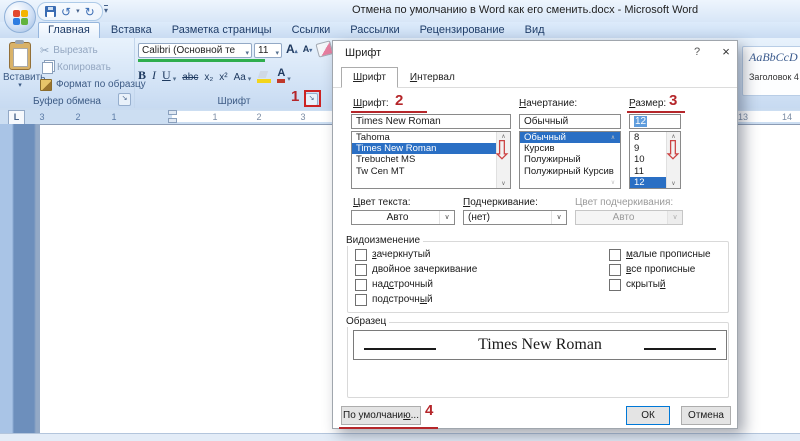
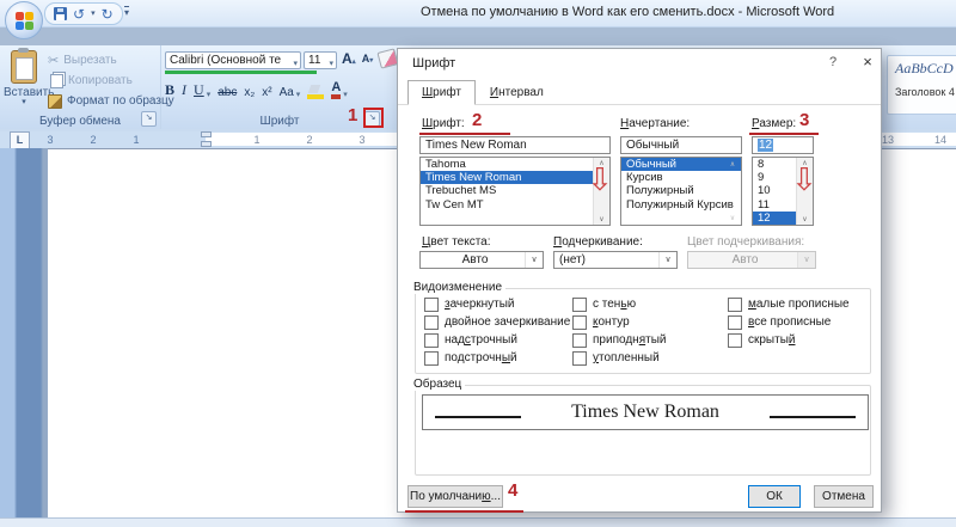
  ↺
  ↻
  ▾
  Отмена по умолчанию в Word как его сменить.docx - Microsoft Word
- Главная
- Вставка
- Разметка страницы
- Ссылки
- Рассылки
- Рецензирование
- Вид
  Вставит
  ✂
  Вырезать
  Копировать
  Формат по образцу
  Буфер обмена
  Calibri (Основной те
  11
  B
  I
  U
  abc
  x₂
  x²
  Aa
  А
  Шрифт
  AaBbCcD
  Заголовок 4
  3
  2
  1
  1
  2
  3
  13
  14
  L
  1
  Шрифт
  ?
  ×
  Шрифт
  Интервал
  Шрифт:
  2
  Начертание:
  Размер:
  3
  Times New Roman
  Обычный
  12
  Tahoma
  Times New Roman
  Trebuchet MS
  Tw Cen MT
  Обычный
  Курсив
  Полужирный
  Полужирный Курсив
  8
  9
  10
  11
  12
  ⇩
  ⇩
  Цвет текста:
  Подчеркивание:
  Цвет подчеркивания:
  Авто
  (нет)
  Авто
  Видоизменение
  зачеркнутый
  двойное зачеркивание
  надстрочный
  подстрочный
+ с тенью
+ контур
+ приподнятый
+ утопленный
  малые прописные
  все прописные
  скрытый
  Образец
  Times New Roman
  По умолчанию...
  4
  ОК
  Отмена
